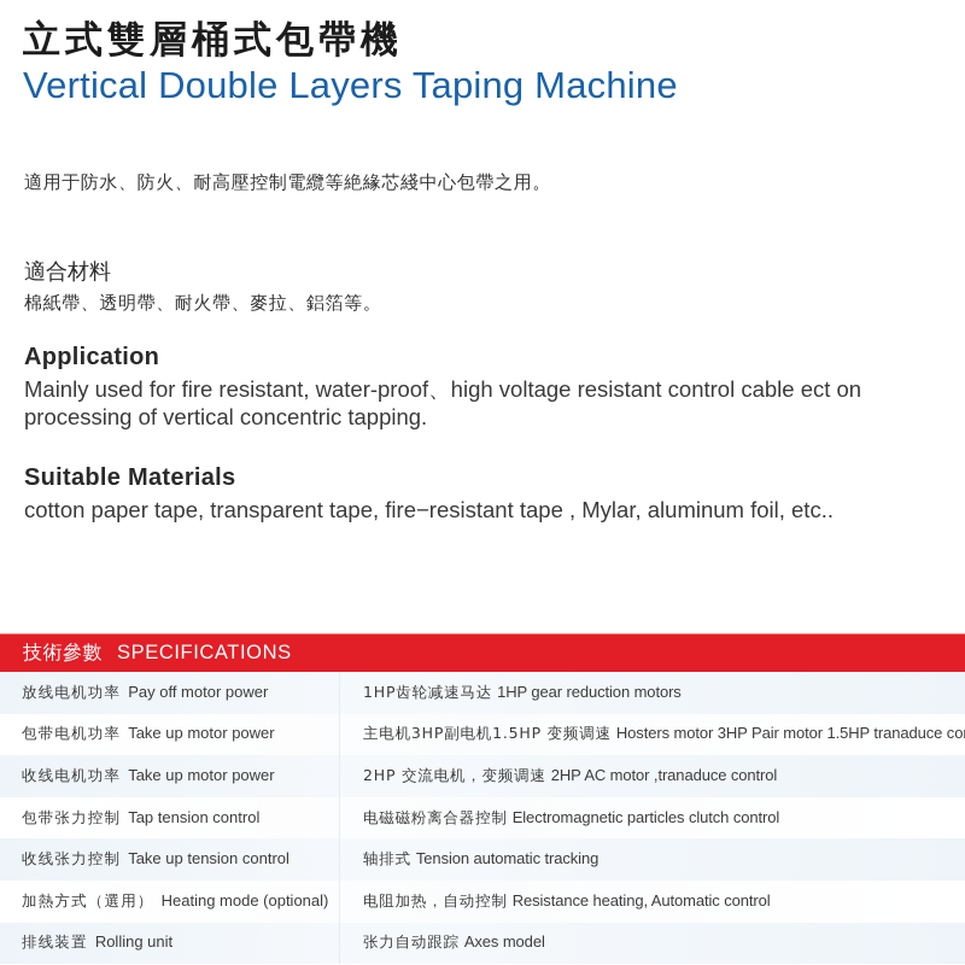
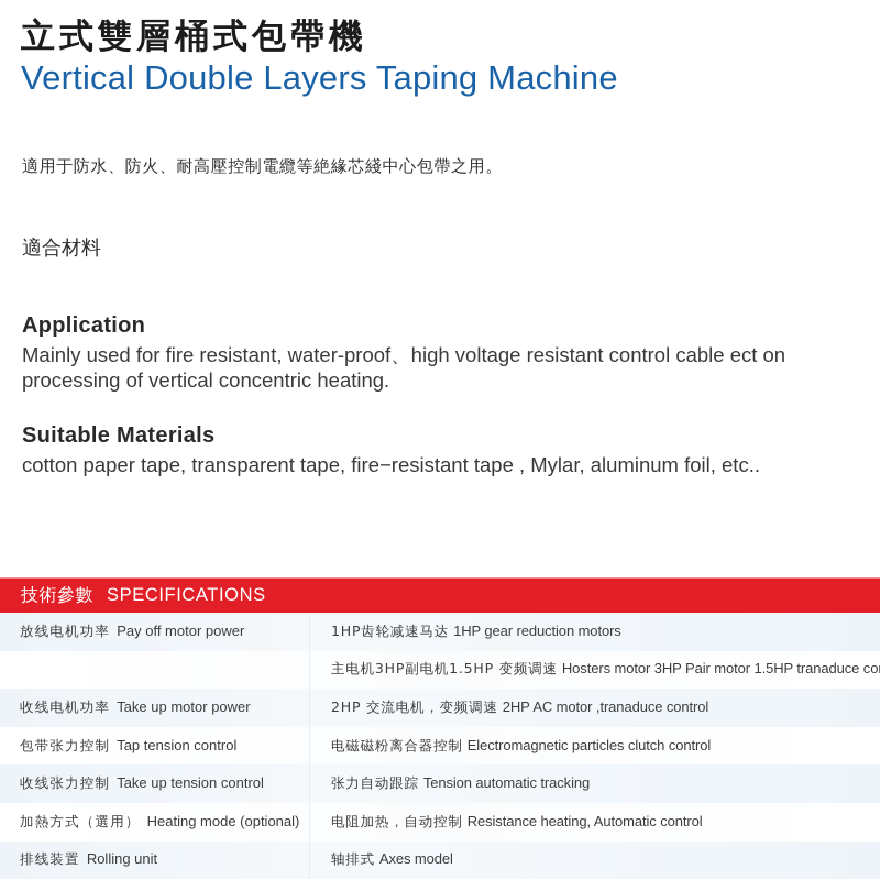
  立式雙層桶式包帶機
  Vertical Double Layers Taping Machine
  適用于防水、防火、耐高壓控制電纜等絶緣芯綫中心包帶之用。
  適合材料
- 棉紙帶、透明帶、耐火帶、麥拉、鋁箔等。
  Application
  Mainly used for fire resistant, water-proof、high voltage resistant control cable ect on
- processing of vertical concentric tapping.
+ processing of vertical concentric heating.
  Suitable Materials
  cotton paper tape, transparent tape, fire−resistant tape , Mylar, aluminum foil, etc..
  技術參數
  SPECIFICATIONS
  放线电机功率 Pay off motor power
  1HP齿轮减速马达 1HP gear reduction motors
- 包带电机功率 Take up motor power
  主电机3HP副电机1.5HP 变频调速 Hosters motor 3HP Pair motor 1.5HP tranaduce co
  收线电机功率 Take up motor power
  2HP 交流电机，变频调速 2HP AC motor ,tranaduce control
  包带张力控制 Tap tension control
  电磁磁粉离合器控制 Electromagnetic particles clutch control
  收线张力控制 Take up tension control
- 轴排式 Tension automatic tracking
+ 张力自动跟踪 Tension automatic tracking
  加熱方式（選用） Heating mode (optional)
  电阻加热，自动控制 Resistance heating, Automatic control
  排线装置 Rolling unit
- 张力自动跟踪 Axes model
+ 轴排式 Axes model
